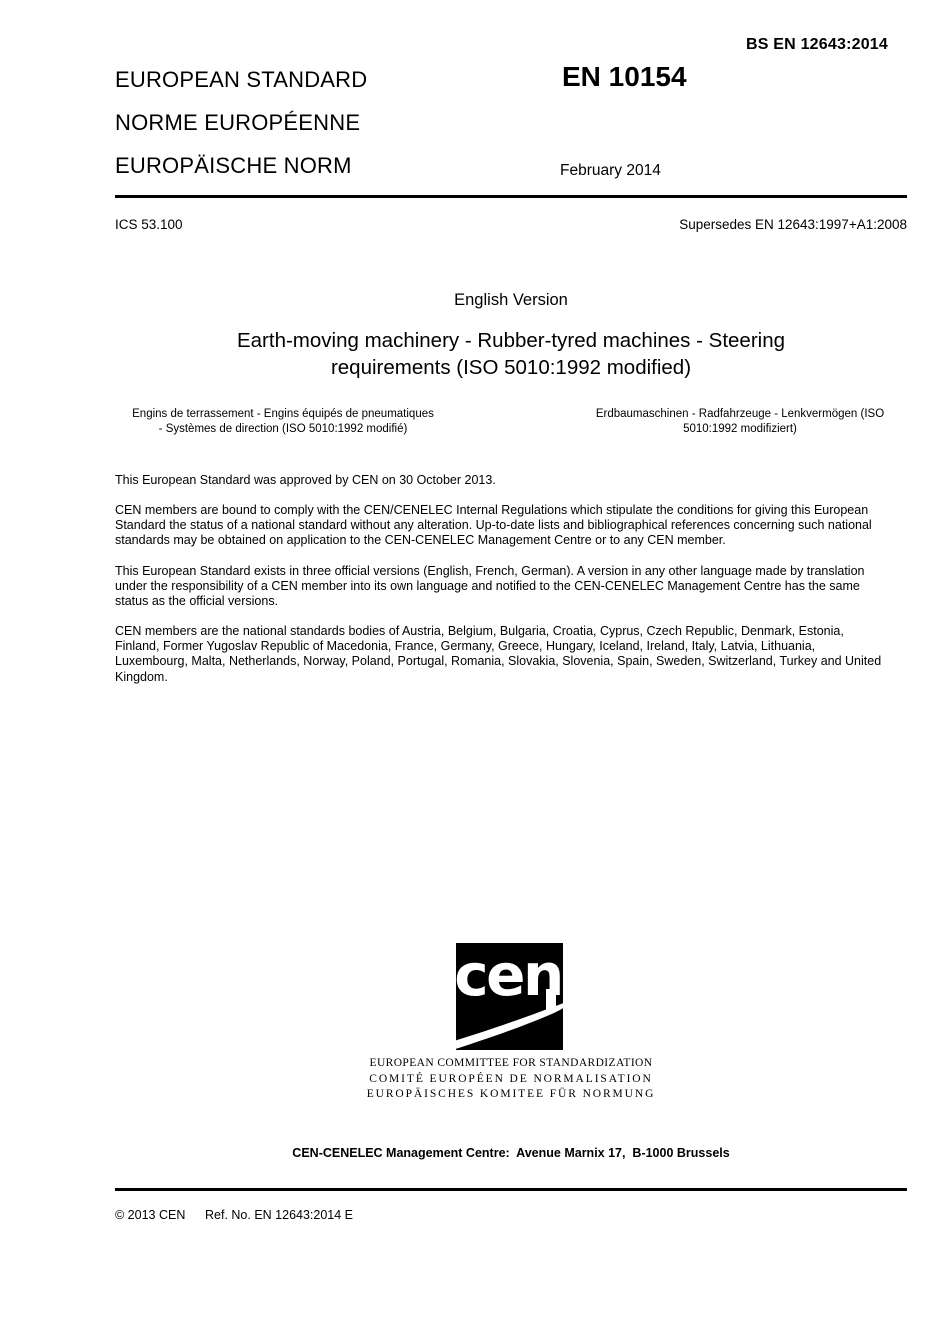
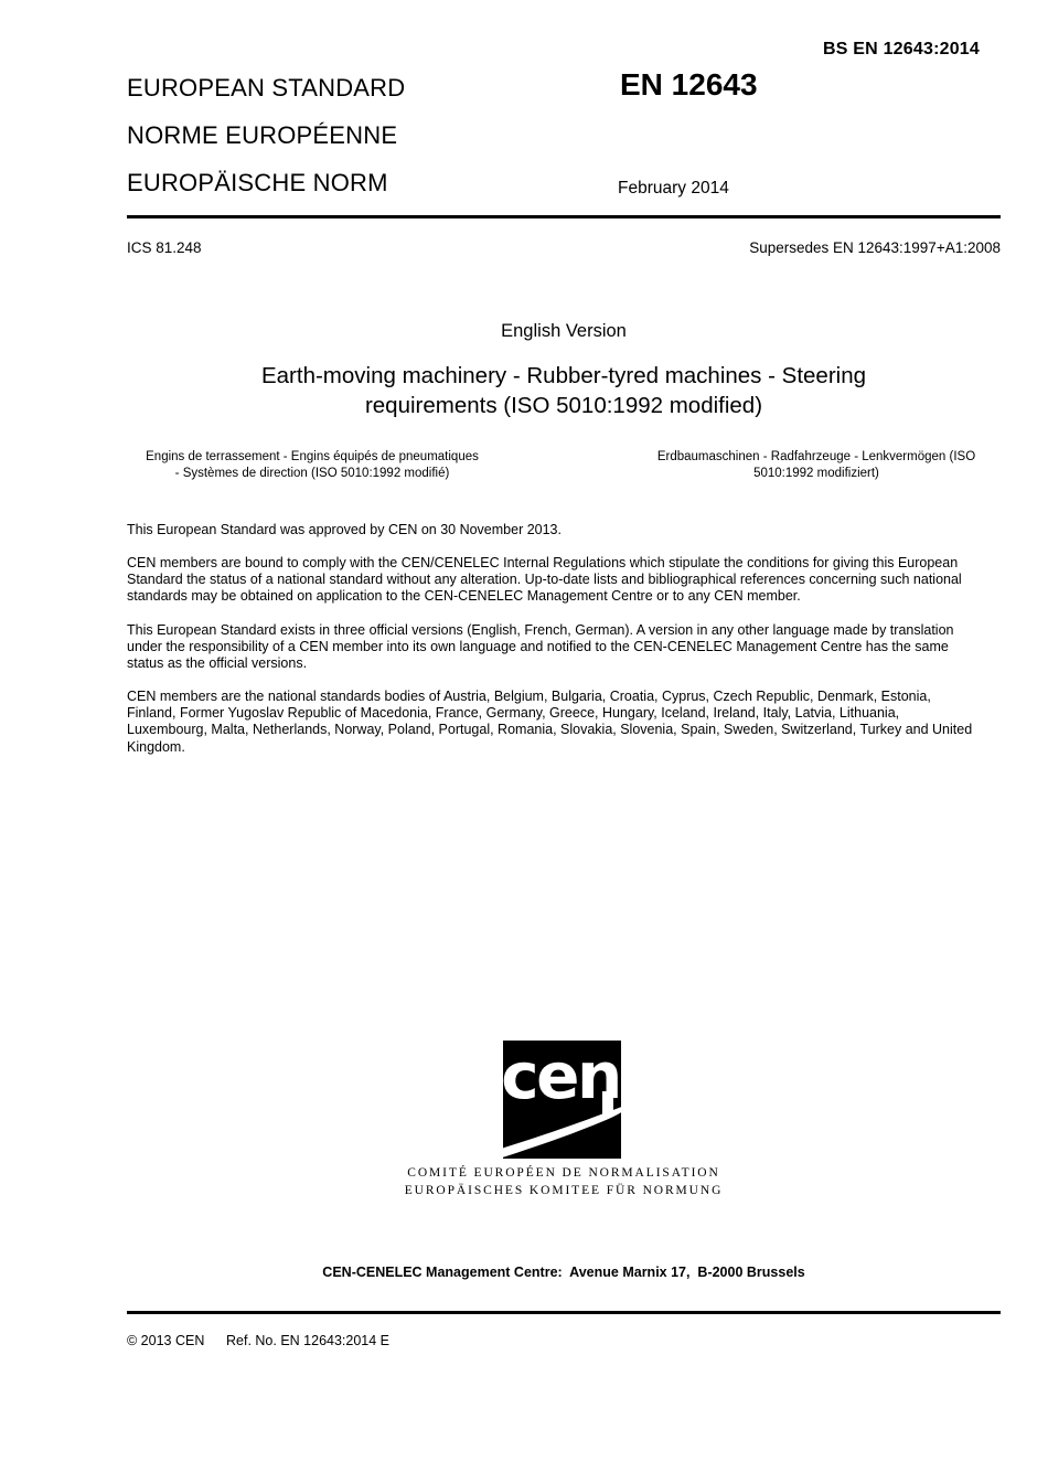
  BS EN 12643:2014
  EUROPEAN STANDARD
- EN 10154
+ EN 12643
  NORME EUROPÉENNE
  EUROPÄISCHE NORM
  February 2014
- ICS 53.100
+ ICS 81.248
  Supersedes EN 12643:1997+A1:2008
  English Version
  Earth-moving machinery - Rubber-tyred machines - Steering
  requirements (ISO 5010:1992 modified)
  Engins de terrassement - Engins équipés de pneumatiques
  - Systèmes de direction (ISO 5010:1992 modifié)
  Erdbaumaschinen - Radfahrzeuge - Lenkvermögen (ISO
  5010:1992 modifiziert)
- This European Standard was approved by CEN on 30 October 2013.
+ This European Standard was approved by CEN on 30 November 2013.
  CEN members are bound to comply with the CEN/CENELEC Internal Regulations which stipulate the conditions for giving this European
  Standard the status of a national standard without any alteration. Up-to-date lists and bibliographical references concerning such national
  standards may be obtained on application to the CEN-CENELEC Management Centre or to any CEN member.
  This European Standard exists in three official versions (English, French, German). A version in any other language made by translation
  under the responsibility of a CEN member into its own language and notified to the CEN-CENELEC Management Centre has the same
  status as the official versions.
  CEN members are the national standards bodies of Austria, Belgium, Bulgaria, Croatia, Cyprus, Czech Republic, Denmark, Estonia,
  Finland, Former Yugoslav Republic of Macedonia, France, Germany, Greece, Hungary, Iceland, Ireland, Italy, Latvia, Lithuania,
  Luxembourg, Malta, Netherlands, Norway, Poland, Portugal, Romania, Slovakia, Slovenia, Spain, Sweden, Switzerland, Turkey and United
  Kingdom.
  cen
- EUROPEAN COMMITTEE FOR STANDARDIZATION
  COMITÉ EUROPÉEN DE NORMALISATION
  EUROPÄISCHES KOMITEE FÜR NORMUNG
- CEN-CENELEC Management Centre: Avenue Marnix 17, B-1000 Brussels
+ CEN-CENELEC Management Centre: Avenue Marnix 17, B-2000 Brussels
  © 2013 CEN
  Ref. No. EN 12643:2014 E
